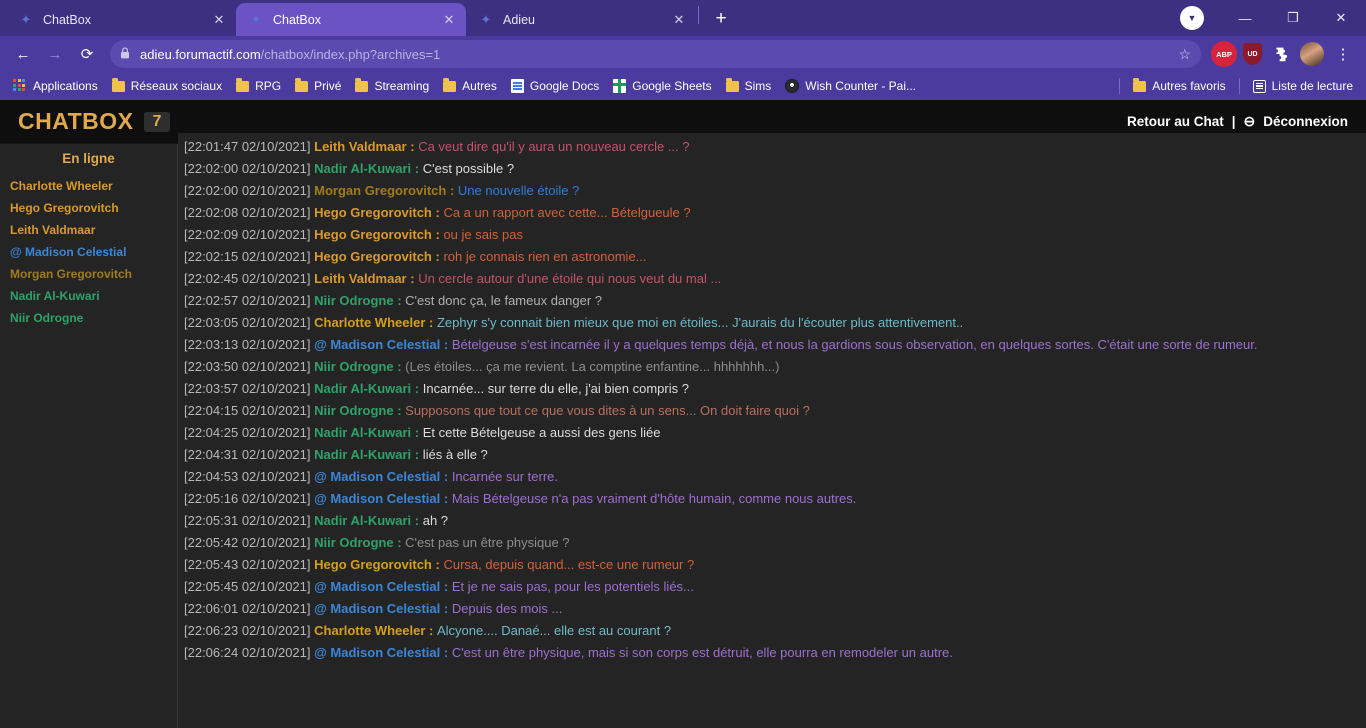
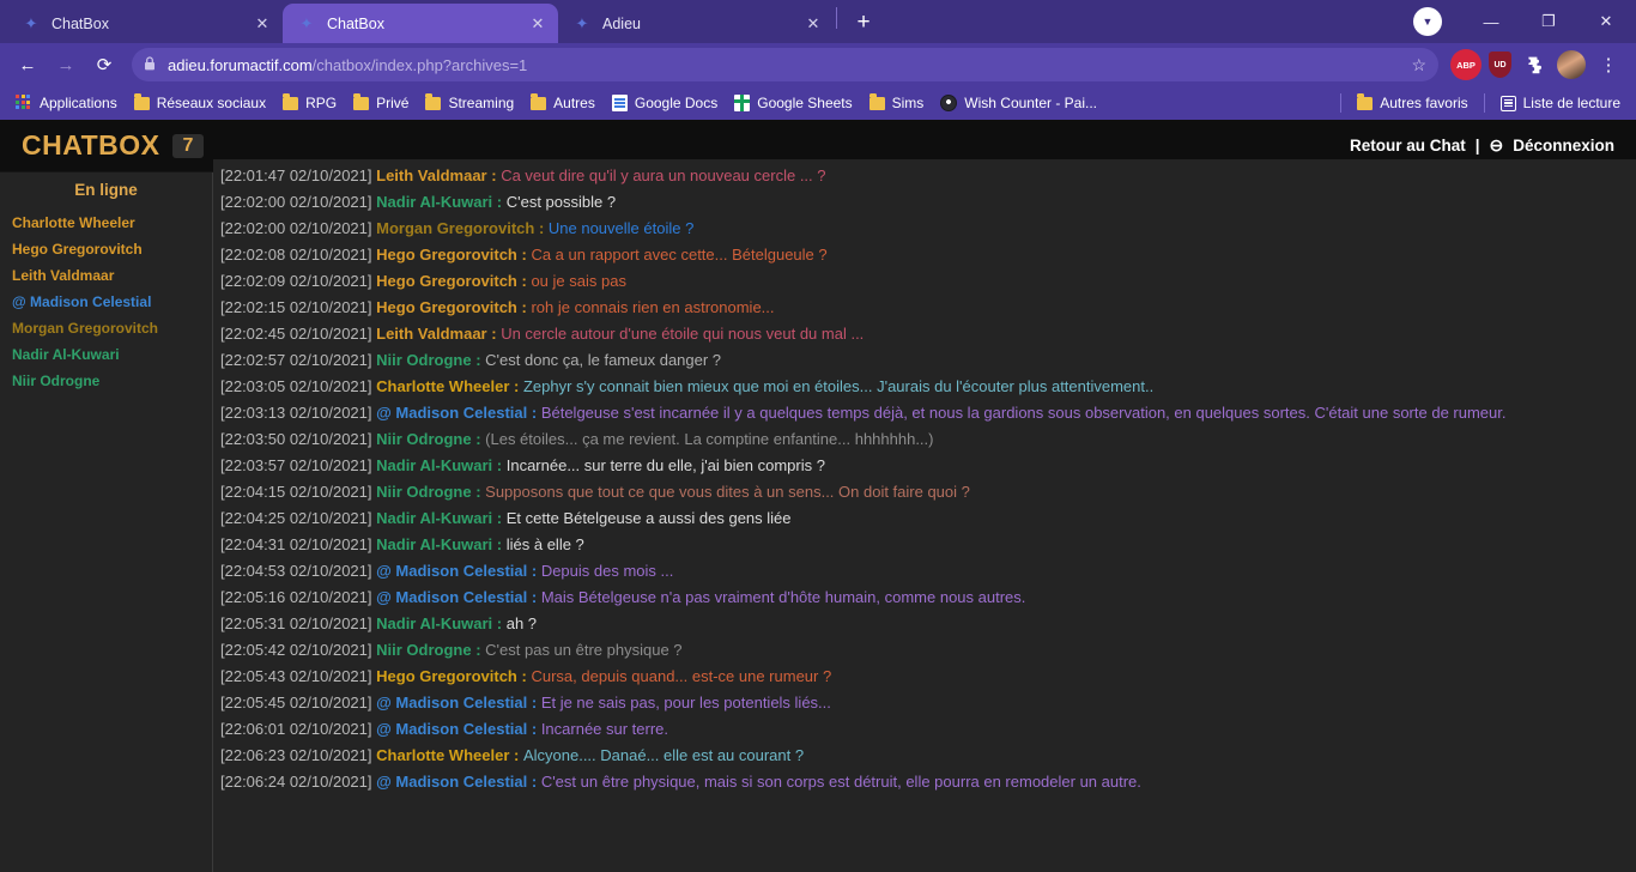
  ✦
  ChatBox
  ✕
  ✦
  ChatBox
  ✕
  ✦
  Adieu
  ✕
  +
  ▼
  —
  ❐
  ✕
  ←
  →
  ⟳
  adieu.forumactif.com/chatbox/index.php?archives=1
  ☆
  ABP
  ⋮
  Applications
  Réseaux sociaux
  RPG
  Privé
  Streaming
  Autres
  Google Docs
  Google Sheets
  Sims
  Wish Counter - Pai...
  Autres favoris
  Liste de lecture
  CHATBOX
  7
  Retour au Chat
  |
  ⊖
  Déconnexion
  En ligne
  Charlotte Wheeler
  Hego Gregorovitch
  Leith Valdmaar
  @ Madison Celestial
  Morgan Gregorovitch
  Nadir Al-Kuwari
  Niir Odrogne
  [22:01:47 02/10/2021] Leith Valdmaar : Ca veut dire qu'il y aura un nouveau cercle ... ?
  [22:02:00 02/10/2021] Nadir Al-Kuwari : C'est possible ?
  [22:02:00 02/10/2021] Morgan Gregorovitch : Une nouvelle étoile ?
  [22:02:08 02/10/2021] Hego Gregorovitch : Ca a un rapport avec cette... Bételgueule ?
  [22:02:09 02/10/2021] Hego Gregorovitch : ou je sais pas
  [22:02:15 02/10/2021] Hego Gregorovitch : roh je connais rien en astronomie...
  [22:02:45 02/10/2021] Leith Valdmaar : Un cercle autour d'une étoile qui nous veut du mal ...
  [22:02:57 02/10/2021] Niir Odrogne : C'est donc ça, le fameux danger ?
  [22:03:05 02/10/2021] Charlotte Wheeler : Zephyr s'y connait bien mieux que moi en étoiles... J'aurais du l'écouter plus attentivement..
  [22:03:13 02/10/2021] @ Madison Celestial : Bételgeuse s'est incarnée il y a quelques temps déjà, et nous la gardions sous observation, en quelques sortes. C'était une sorte de rumeur.
  [22:03:50 02/10/2021] Niir Odrogne : (Les étoiles... ça me revient. La comptine enfantine... hhhhhhh...)
  [22:03:57 02/10/2021] Nadir Al-Kuwari : Incarnée... sur terre du elle, j'ai bien compris ?
  [22:04:15 02/10/2021] Niir Odrogne : Supposons que tout ce que vous dites à un sens... On doit faire quoi ?
  [22:04:25 02/10/2021] Nadir Al-Kuwari : Et cette Bételgeuse a aussi des gens liée
  [22:04:31 02/10/2021] Nadir Al-Kuwari : liés à elle ?
- [22:04:53 02/10/2021] @ Madison Celestial : Incarnée sur terre.
+ [22:04:53 02/10/2021] @ Madison Celestial : Depuis des mois ...
  [22:05:16 02/10/2021] @ Madison Celestial : Mais Bételgeuse n'a pas vraiment d'hôte humain, comme nous autres.
  [22:05:31 02/10/2021] Nadir Al-Kuwari : ah ?
  [22:05:42 02/10/2021] Niir Odrogne : C'est pas un être physique ?
  [22:05:43 02/10/2021] Hego Gregorovitch : Cursa, depuis quand... est-ce une rumeur ?
  [22:05:45 02/10/2021] @ Madison Celestial : Et je ne sais pas, pour les potentiels liés...
- [22:06:01 02/10/2021] @ Madison Celestial : Depuis des mois ...
+ [22:06:01 02/10/2021] @ Madison Celestial : Incarnée sur terre.
  [22:06:23 02/10/2021] Charlotte Wheeler : Alcyone.... Danaé... elle est au courant ?
  [22:06:24 02/10/2021] @ Madison Celestial : C'est un être physique, mais si son corps est détruit, elle pourra en remodeler un autre.
